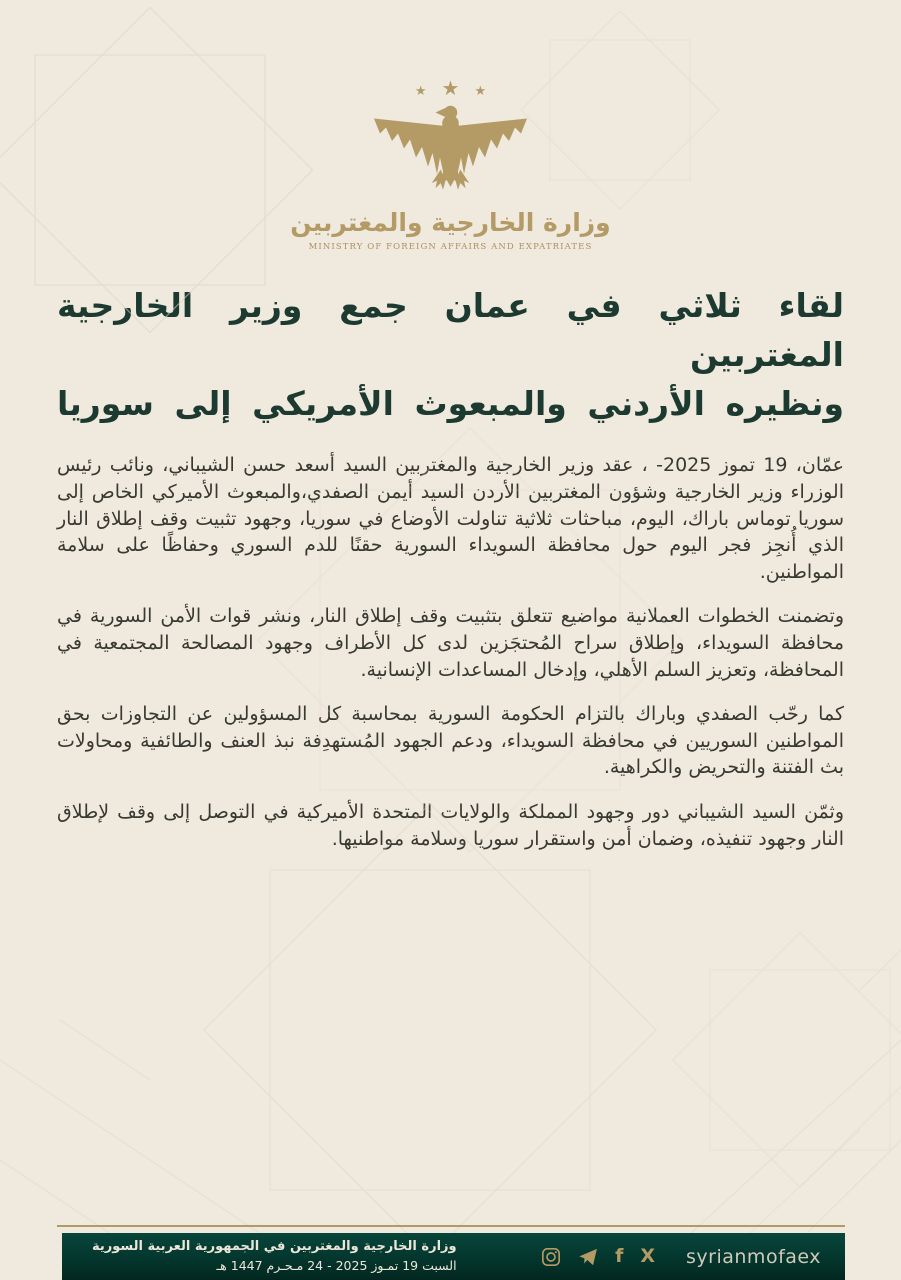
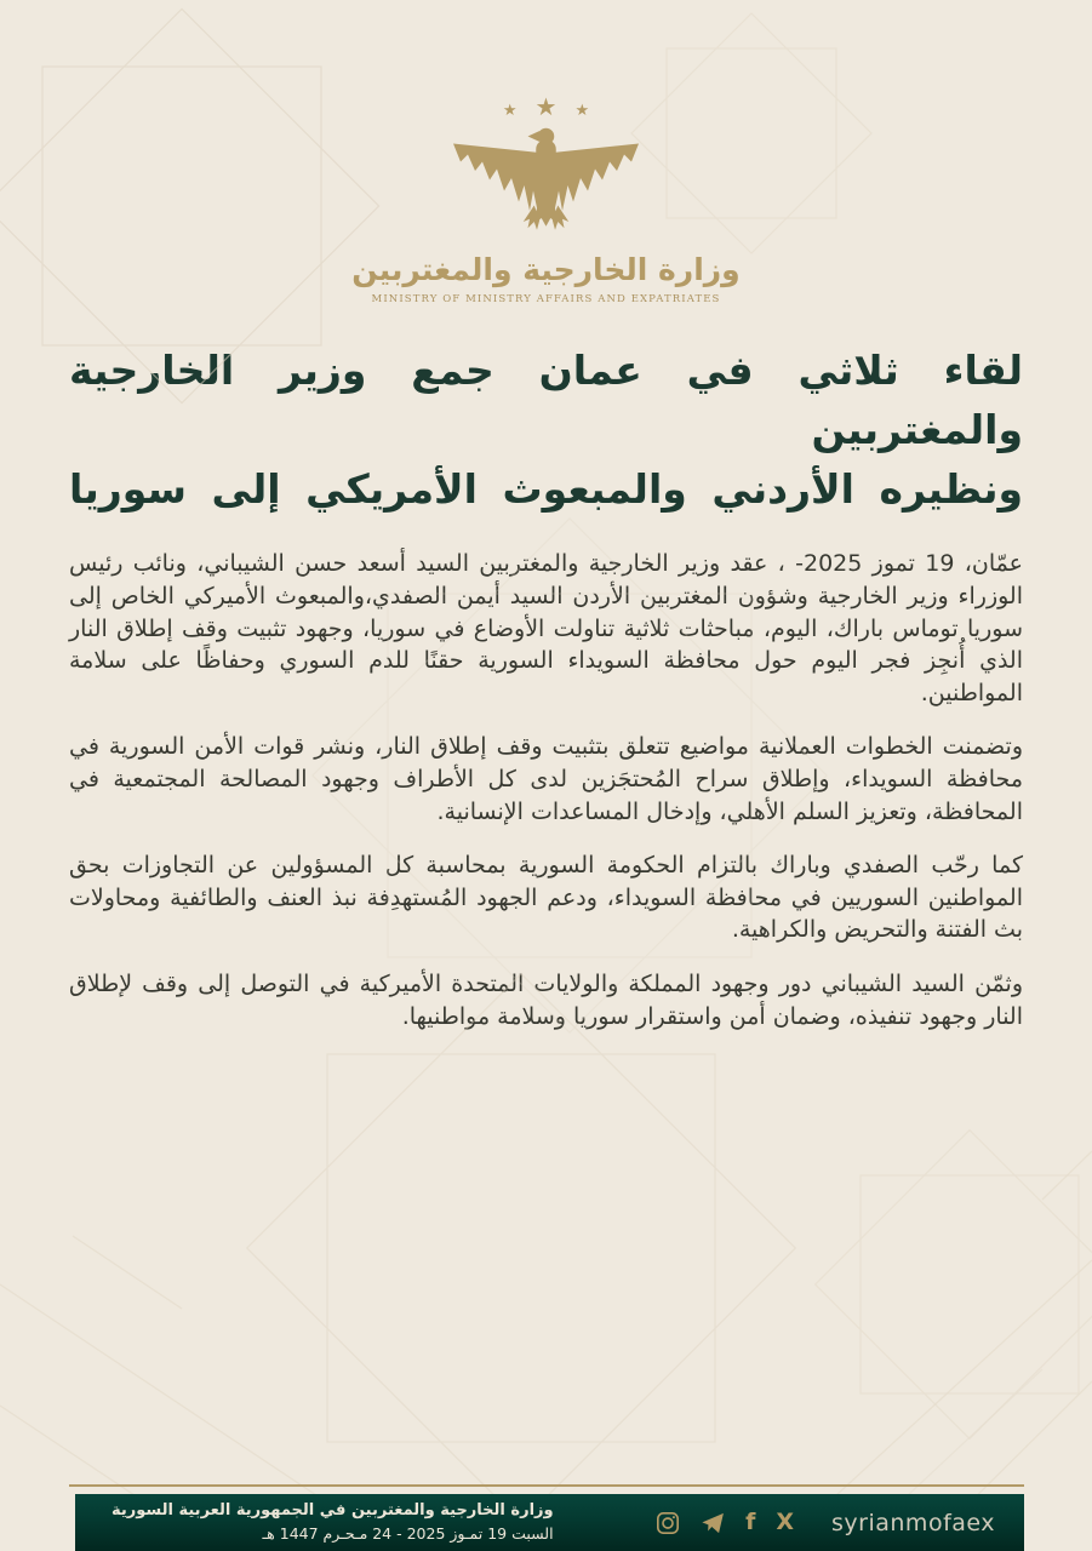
  ★
  ★
  ★
  وزارة الخارجية والمغتربين
- MINISTRY OF FOREIGN AFFAIRS AND EXPATRIATES
+ MINISTRY OF MINISTRY AFFAIRS AND EXPATRIATES
- لقاء ثلاثي في عمان جمع وزير الخارجية المغتربين
+ لقاء ثلاثي في عمان جمع وزير الخارجية والمغتربين
  ونظيره الأردني والمبعوث الأمريكي إلى سوريا
  عمّان، 19 تموز 2025- ، عقد وزير الخارجية والمغتربين السيد أسعد حسن الشيباني، ونائب رئيس الوزراء وزير الخارجية وشؤون المغتربين الأردن السيد أيمن الصفدي،والمبعوث الأميركي الخاص إلى سوريا توماس باراك، اليوم، مباحثات ثلاثية تناولت الأوضاع في سوريا، وجهود تثبيت وقف إطلاق النار الذي أُنجِز فجر اليوم حول محافظة السويداء السورية حقنًا للدم السوري وحفاظًا على سلامة المواطنين.
  وتضمنت الخطوات العملانية مواضيع تتعلق بتثبيت وقف إطلاق النار، ونشر قوات الأمن السورية في محافظة السويداء، وإطلاق سراح المُحتجَزين لدى كل الأطراف وجهود المصالحة المجتمعية في المحافظة، وتعزيز السلم الأهلي، وإدخال المساعدات الإنسانية.
  كما رحّب الصفدي وباراك بالتزام الحكومة السورية بمحاسبة كل المسؤولين عن التجاوزات بحق المواطنين السوريين في محافظة السويداء، ودعم الجهود المُستهدِفة نبذ العنف والطائفية ومحاولات بث الفتنة والتحريض والكراهية.
  وثمّن السيد الشيباني دور وجهود المملكة والولايات المتحدة الأميركية في التوصل إلى وقف لإطلاق النار وجهود تنفيذه، وضمان أمن واستقرار سوريا وسلامة مواطنيها.
  f
  X
  syrianmofaex
  وزارة الخارجية والمغتربين في الجمهورية العربية السورية
  السبت 19 تمـوز 2025 - 24 مـحـرم 1447 هـ
